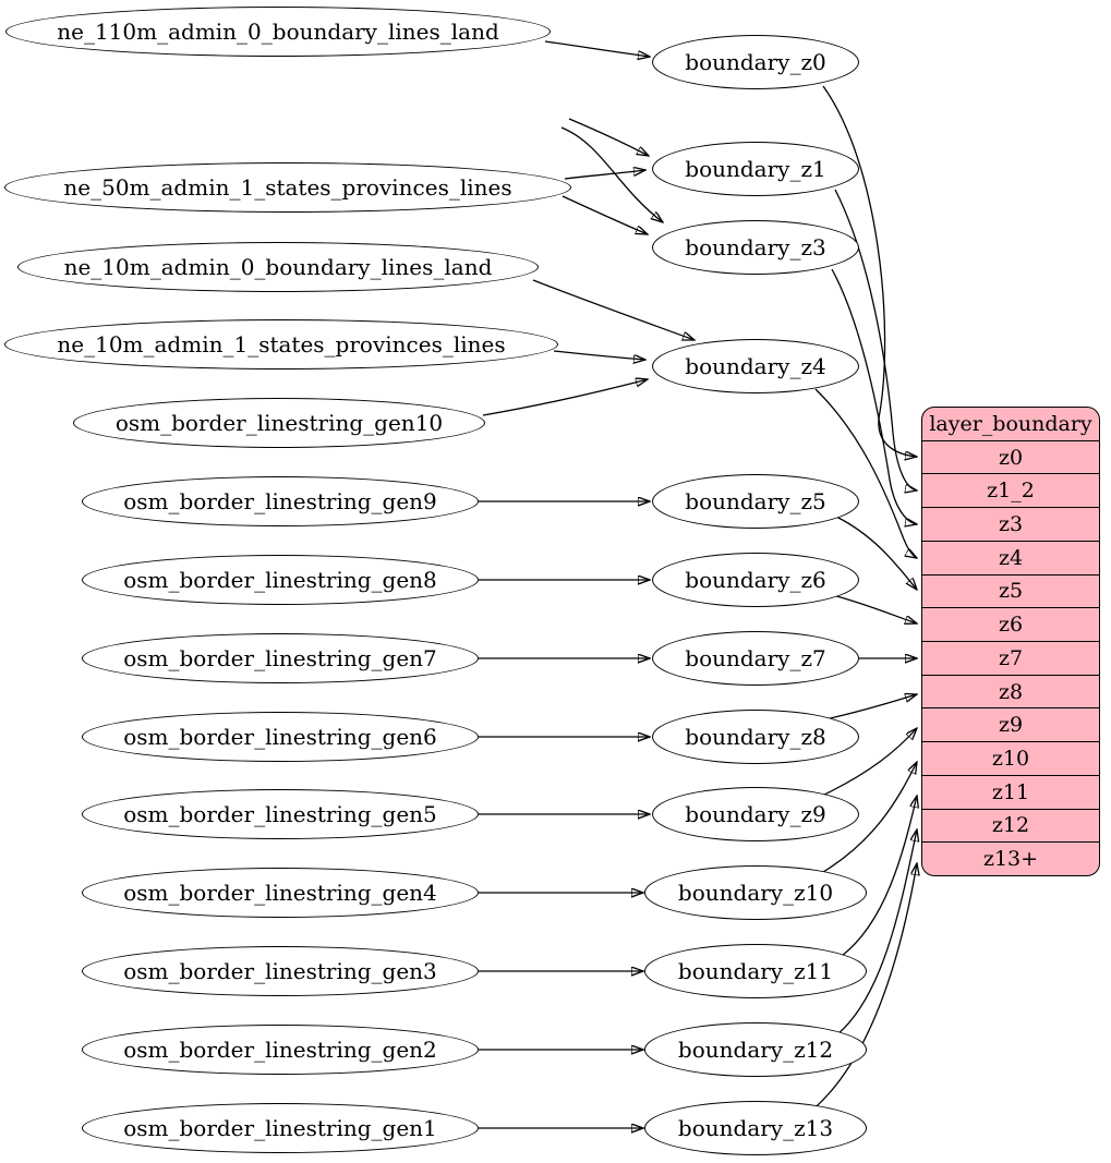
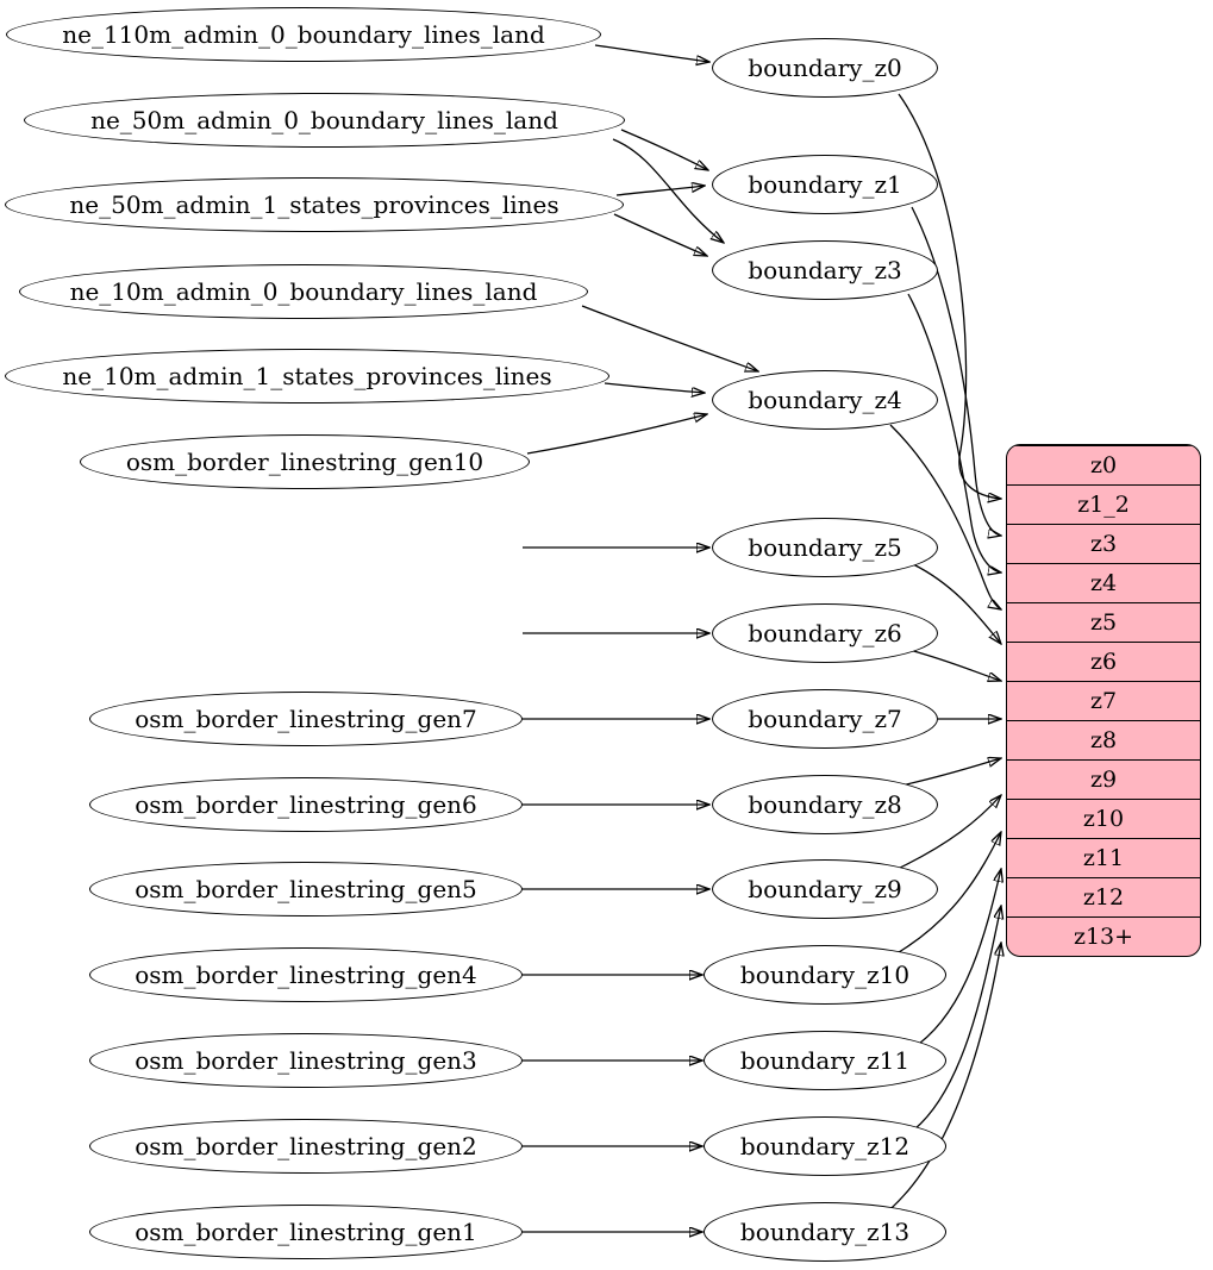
  ne_110m_admin_0_boundary_lines_land
+ ne_50m_admin_0_boundary_lines_land
  ne_50m_admin_1_states_provinces_lines
  ne_10m_admin_0_boundary_lines_land
  ne_10m_admin_1_states_provinces_lines
  osm_border_linestring_gen10
- osm_border_linestring_gen9
- osm_border_linestring_gen8
  osm_border_linestring_gen7
  osm_border_linestring_gen6
  osm_border_linestring_gen5
  osm_border_linestring_gen4
  osm_border_linestring_gen3
  osm_border_linestring_gen2
  osm_border_linestring_gen1
  boundary_z0
  boundary_z1
  boundary_z3
  boundary_z4
  boundary_z5
  boundary_z6
  boundary_z7
  boundary_z8
  boundary_z9
  boundary_z10
  boundary_z11
  boundary_z12
  boundary_z13
- layer_boundary
  z0
  z1_2
  z3
  z4
  z5
  z6
  z7
  z8
  z9
  z10
  z11
  z12
  z13+
